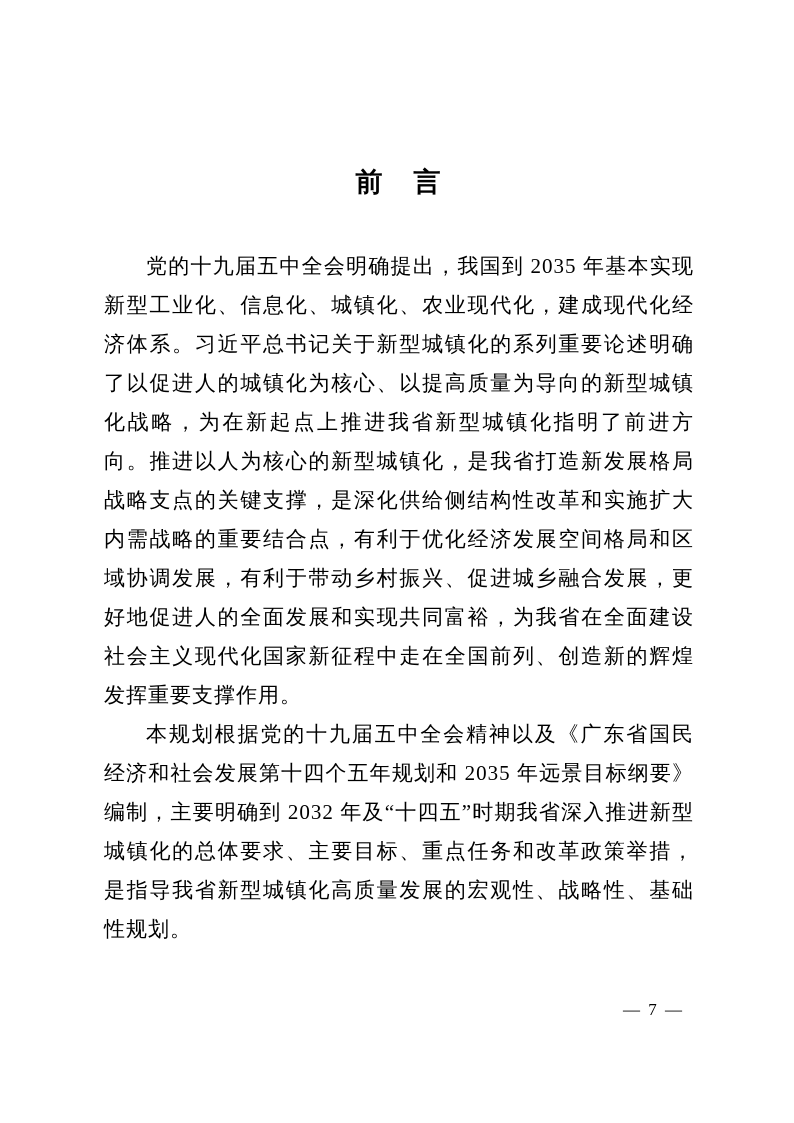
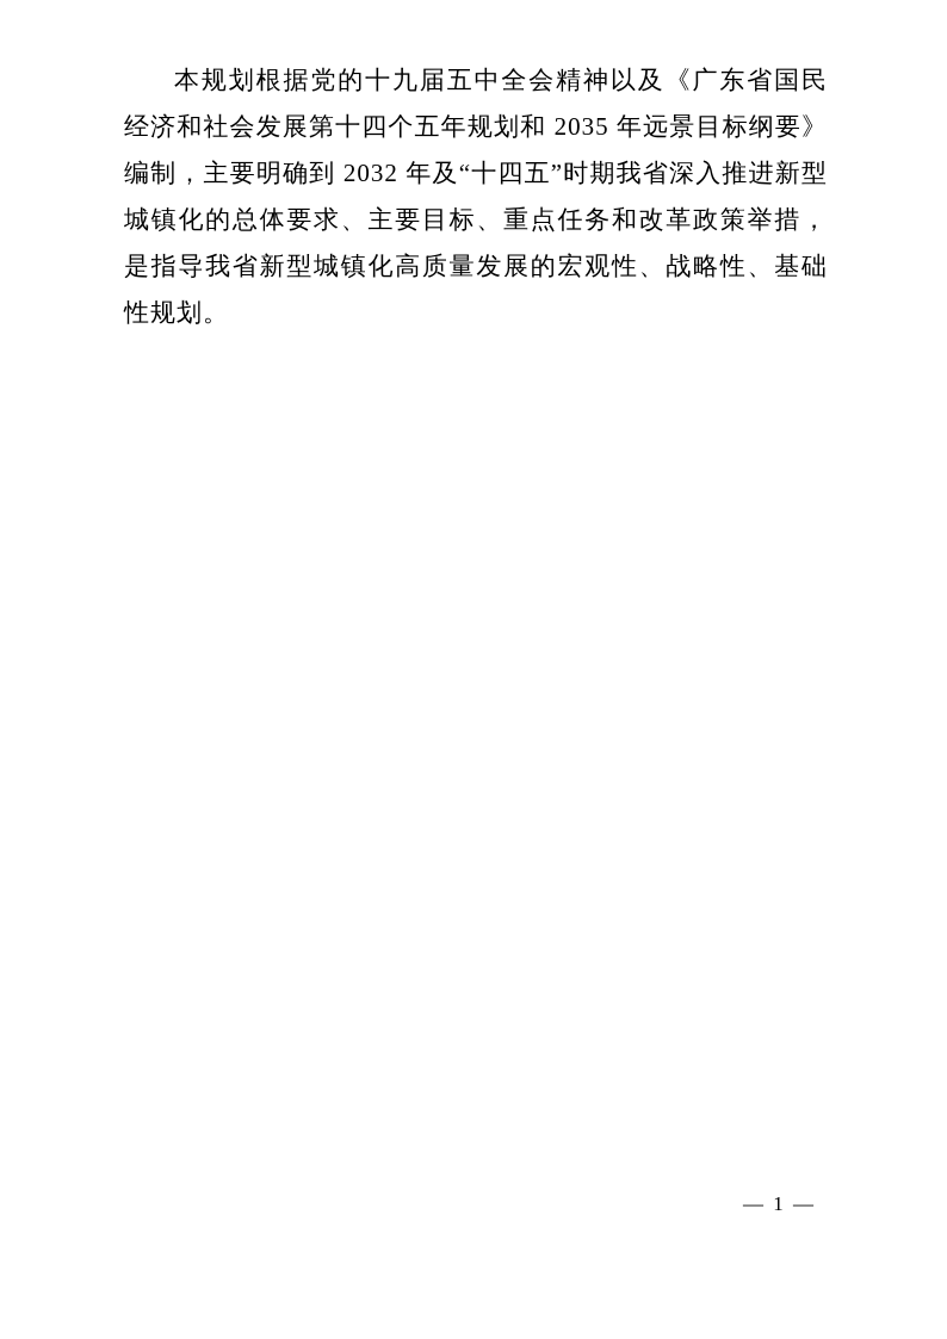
- 前 言
- 党的十九届五中全会明确提出，我国到 2035 年基本实现新型工业化、信息化、城镇化、农业现代化，建成现代化经济体系。习近平总书记关于新型城镇化的系列重要论述明确了以促进人的城镇化为核心、以提高质量为导向的新型城镇化战略，为在新起点上推进我省新型城镇化指明了前进方向。推进以人为核心的新型城镇化，是我省打造新发展格局战略支点的关键支撑，是深化供给侧结构性改革和实施扩大内需战略的重要结合点，有利于优化经济发展空间格局和区域协调发展，有利于带动乡村振兴、促进城乡融合发展，更好地促进人的全面发展和实现共同富裕，为我省在全面建设社会主义现代化国家新征程中走在全国前列、创造新的辉煌发挥重要支撑作用。
  本规划根据党的十九届五中全会精神以及《广东省国民经济和社会发展第十四个五年规划和 2035 年远景目标纲要》编制，主要明确到 2032 年及“十四五”时期我省深入推进新型城镇化的总体要求、主要目标、重点任务和改革政策举措，是指导我省新型城镇化高质量发展的宏观性、战略性、基础性规划。
- — 7 —
+ — 1 —
